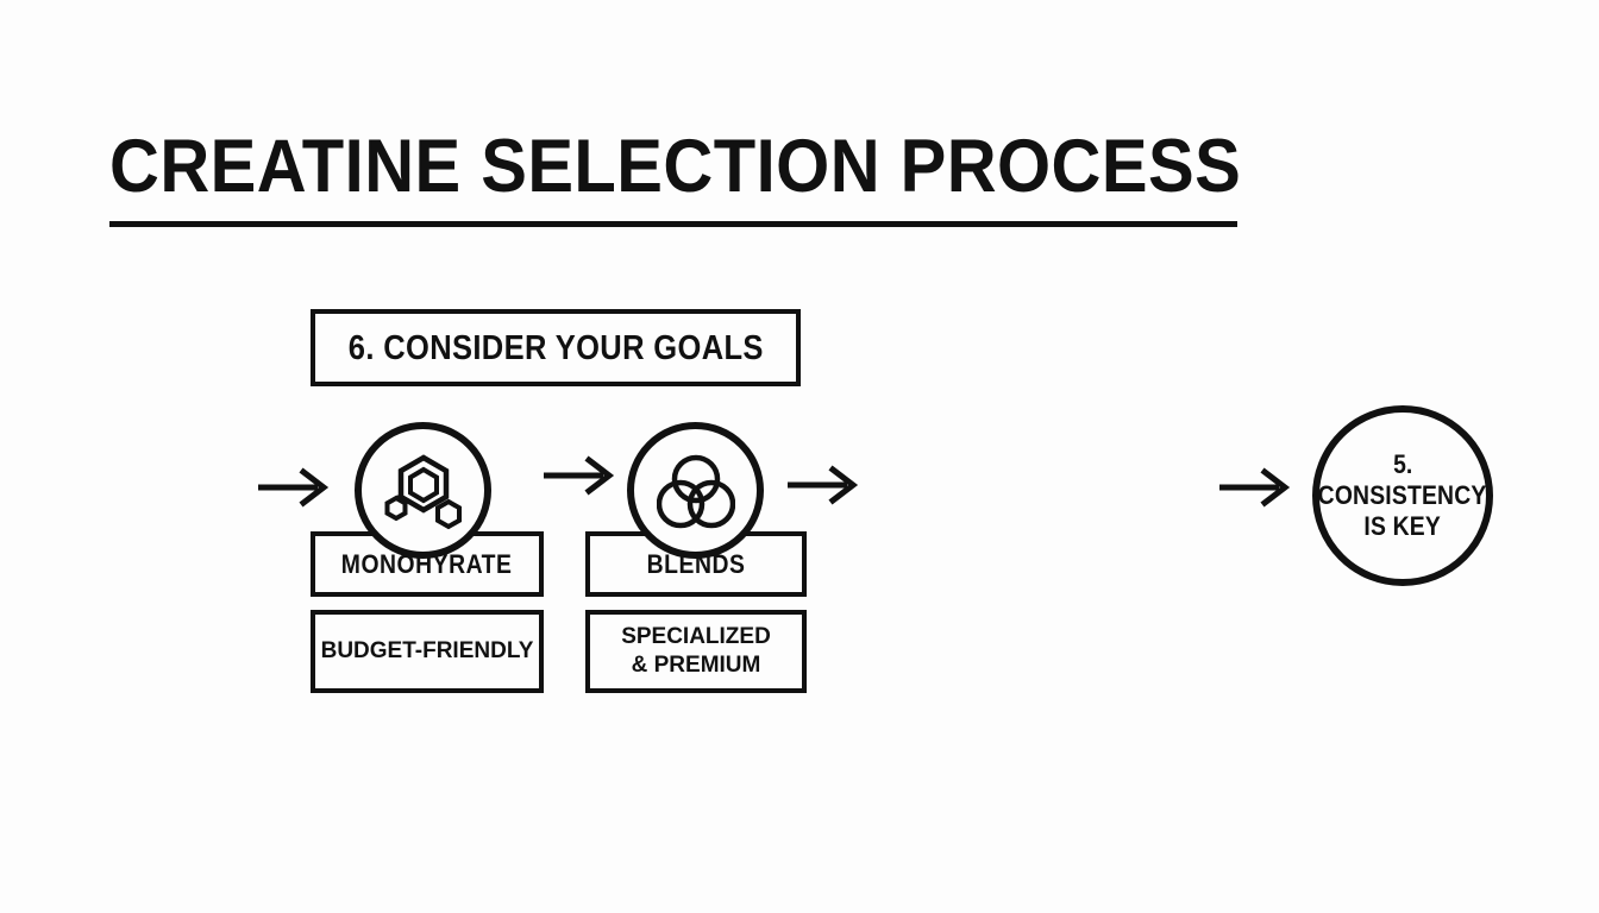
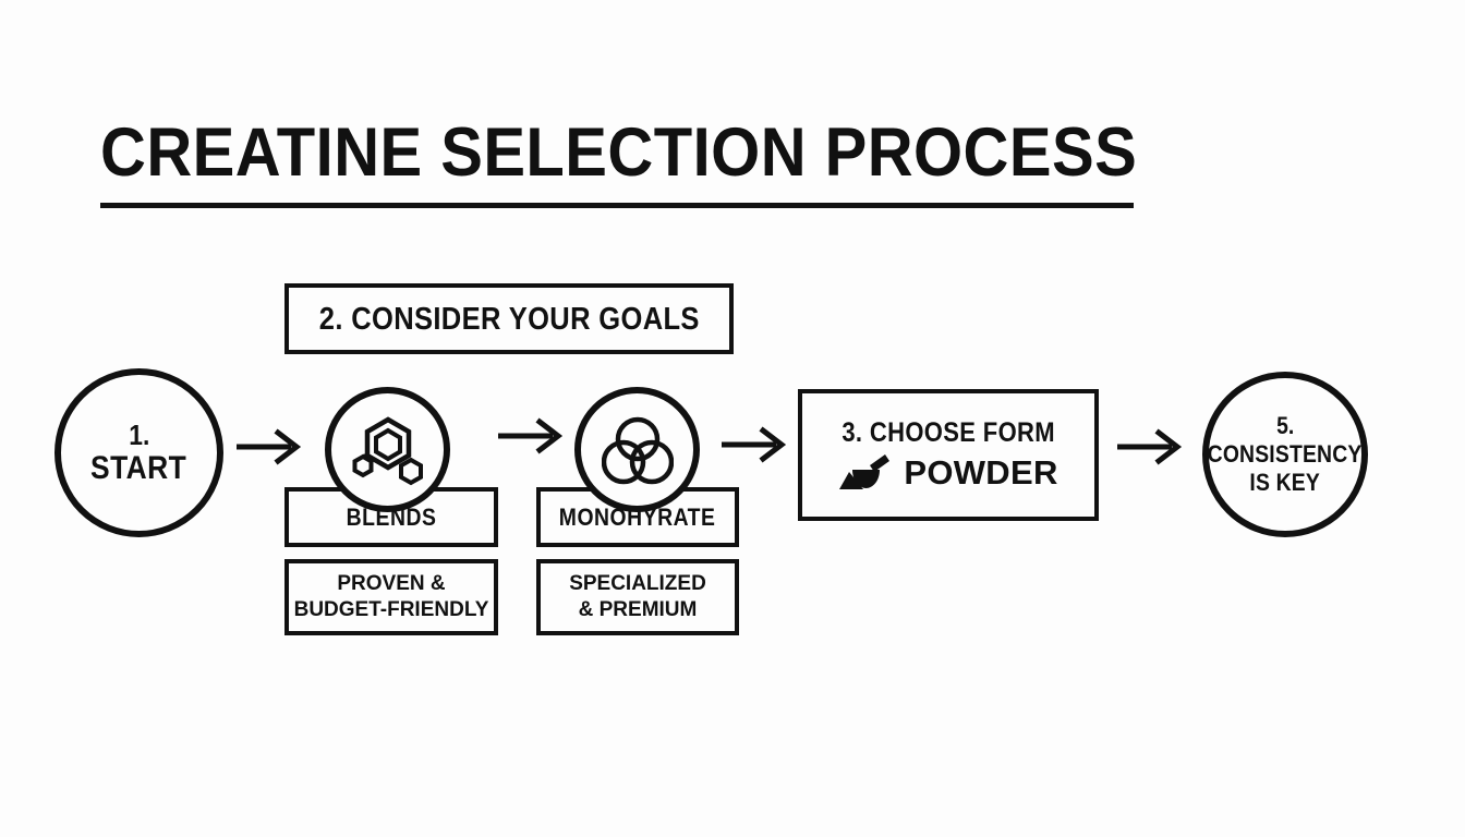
  CREATINE SELECTION PROCESS
+ 1.
+ START
- 6. CONSIDER YOUR GOALS
+ 2. CONSIDER YOUR GOALS
- MONOHYRATE
+ BLENDS
+ PROVEN &
  BUDGET-FRIENDLY
- BLENDS
+ MONOHYRATE
  SPECIALIZED
  & PREMIUM
+ 3. CHOOSE FORM
+ POWDER
  5.
  CONSISTENCY
  IS KEY
